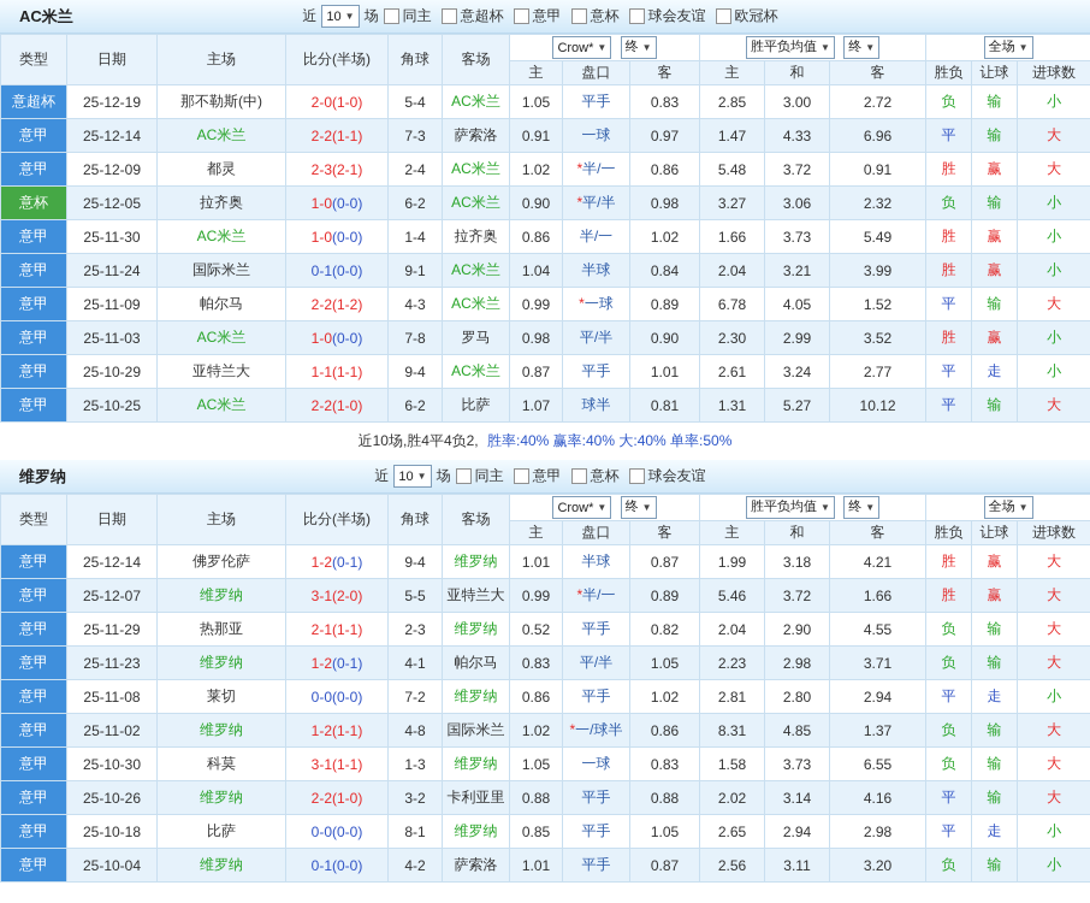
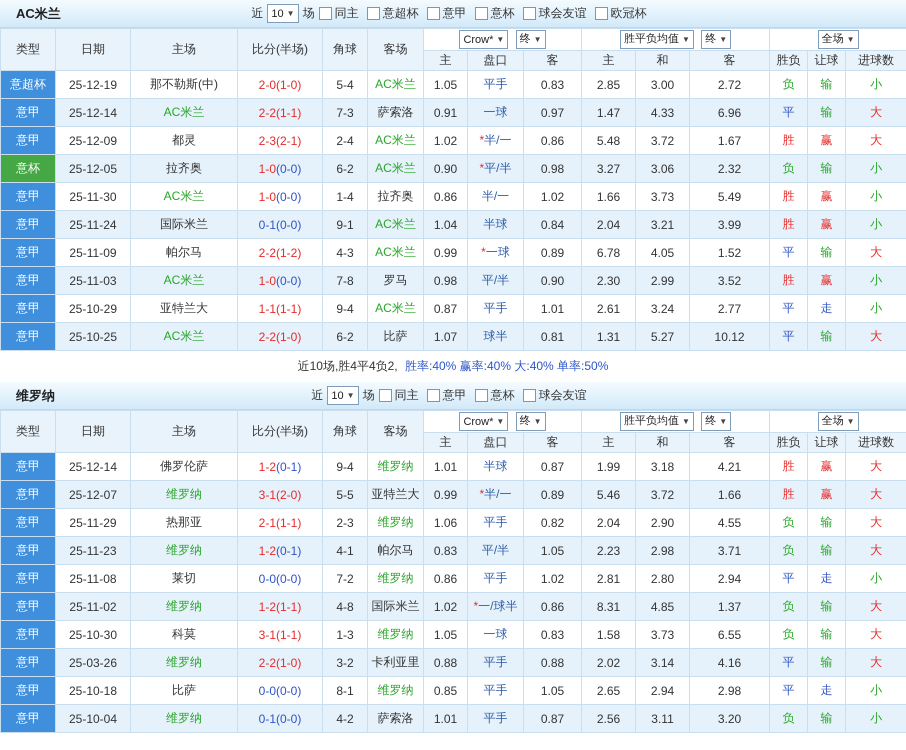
  AC米兰
  近
  10
  ▼
  场
  同主
  意超杯
  意甲
  意杯
  球会友谊
  欧冠杯
  类型	日期	主场	比分(半场)	角球	客场	Crow* ▼ 终 ▼	胜平负均值 ▼ 终 ▼	全场 ▼
  主	盘口	客	主	和	客	胜负	让球	进球数
  意超杯	25-12-19	那不勒斯(中)	2-0(1-0)	5-4	AC米兰	1.05	平手	0.83	2.85	3.00	2.72	负	输	小
  意甲	25-12-14	AC米兰	2-2(1-1)	7-3	萨索洛	0.91	一球	0.97	1.47	4.33	6.96	平	输	大
- 意甲	25-12-09	都灵	2-3(2-1)	2-4	AC米兰	1.02	*半/一	0.86	5.48	3.72	0.91	胜	赢	大
+ 意甲	25-12-09	都灵	2-3(2-1)	2-4	AC米兰	1.02	*半/一	0.86	5.48	3.72	1.67	胜	赢	大
  意杯	25-12-05	拉齐奥	1-0(0-0)	6-2	AC米兰	0.90	*平/半	0.98	3.27	3.06	2.32	负	输	小
  意甲	25-11-30	AC米兰	1-0(0-0)	1-4	拉齐奥	0.86	半/一	1.02	1.66	3.73	5.49	胜	赢	小
  意甲	25-11-24	国际米兰	0-1(0-0)	9-1	AC米兰	1.04	半球	0.84	2.04	3.21	3.99	胜	赢	小
  意甲	25-11-09	帕尔马	2-2(1-2)	4-3	AC米兰	0.99	*一球	0.89	6.78	4.05	1.52	平	输	大
  意甲	25-11-03	AC米兰	1-0(0-0)	7-8	罗马	0.98	平/半	0.90	2.30	2.99	3.52	胜	赢	小
  意甲	25-10-29	亚特兰大	1-1(1-1)	9-4	AC米兰	0.87	平手	1.01	2.61	3.24	2.77	平	走	小
  意甲	25-10-25	AC米兰	2-2(1-0)	6-2	比萨	1.07	球半	0.81	1.31	5.27	10.12	平	输	大
  近10场,胜4平4负2, 胜率:40% 赢率:40% 大:40% 单率:50%
  维罗纳
  近
  10
  ▼
  场
  同主
  意甲
  意杯
  球会友谊
  类型	日期	主场	比分(半场)	角球	客场	Crow* ▼ 终 ▼	胜平负均值 ▼ 终 ▼	全场 ▼
  主	盘口	客	主	和	客	胜负	让球	进球数
  意甲	25-12-14	佛罗伦萨	1-2(0-1)	9-4	维罗纳	1.01	半球	0.87	1.99	3.18	4.21	胜	赢	大
  意甲	25-12-07	维罗纳	3-1(2-0)	5-5	亚特兰大	0.99	*半/一	0.89	5.46	3.72	1.66	胜	赢	大
- 意甲	25-11-29	热那亚	2-1(1-1)	2-3	维罗纳	0.52	平手	0.82	2.04	2.90	4.55	负	输	大
+ 意甲	25-11-29	热那亚	2-1(1-1)	2-3	维罗纳	1.06	平手	0.82	2.04	2.90	4.55	负	输	大
  意甲	25-11-23	维罗纳	1-2(0-1)	4-1	帕尔马	0.83	平/半	1.05	2.23	2.98	3.71	负	输	大
  意甲	25-11-08	莱切	0-0(0-0)	7-2	维罗纳	0.86	平手	1.02	2.81	2.80	2.94	平	走	小
  意甲	25-11-02	维罗纳	1-2(1-1)	4-8	国际米兰	1.02	*一/球半	0.86	8.31	4.85	1.37	负	输	大
  意甲	25-10-30	科莫	3-1(1-1)	1-3	维罗纳	1.05	一球	0.83	1.58	3.73	6.55	负	输	大
- 意甲	25-10-26	维罗纳	2-2(1-0)	3-2	卡利亚里	0.88	平手	0.88	2.02	3.14	4.16	平	输	大
+ 意甲	25-03-26	维罗纳	2-2(1-0)	3-2	卡利亚里	0.88	平手	0.88	2.02	3.14	4.16	平	输	大
  意甲	25-10-18	比萨	0-0(0-0)	8-1	维罗纳	0.85	平手	1.05	2.65	2.94	2.98	平	走	小
  意甲	25-10-04	维罗纳	0-1(0-0)	4-2	萨索洛	1.01	平手	0.87	2.56	3.11	3.20	负	输	小
